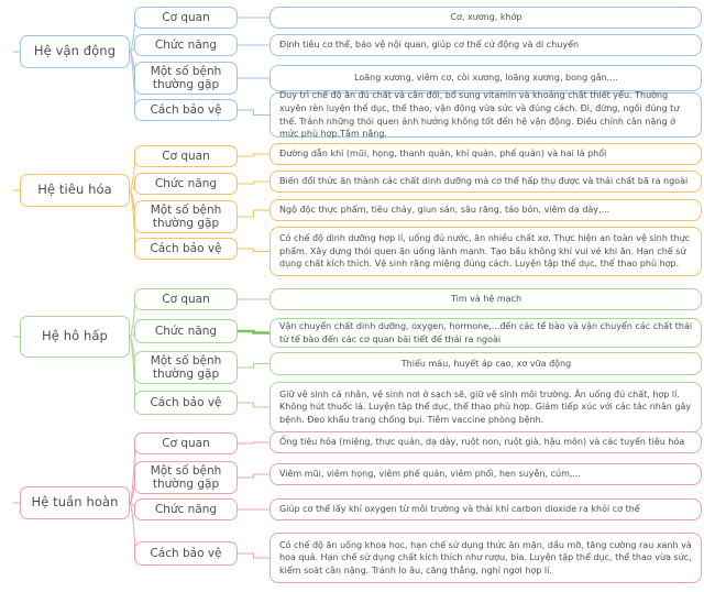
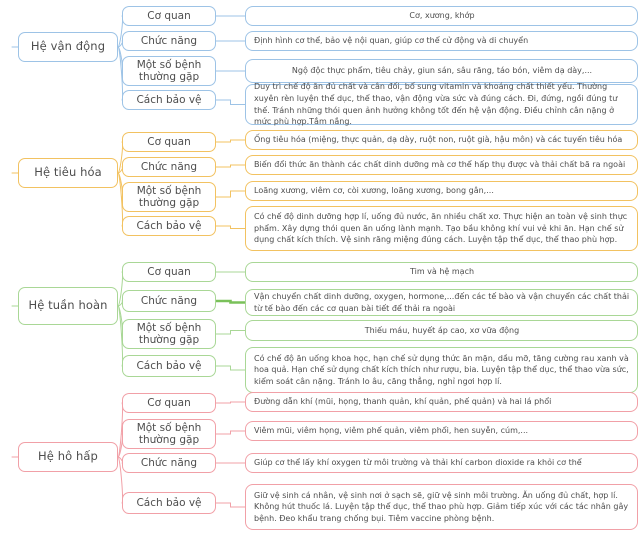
  Hệ vận động
  Cơ quan
  Cơ, xương, khớp
  Chức năng
- Định tiêu cơ thể, bảo vệ nội quan, giúp cơ thể cử động và di chuyển
+ Định hình cơ thể, bảo vệ nội quan, giúp cơ thể cử động và di chuyển
  Một số bệnh thường gặp
- Loãng xương, viêm cơ, còi xương, loãng xương, bong gân,...
+ Ngộ độc thực phẩm, tiêu chảy, giun sán, sâu răng, táo bón, viêm dạ dày,...
  Cách bảo vệ
  Duy trì chế độ ăn đủ chất và cân đối, bổ sung vitamin và khoáng chất thiết yếu. Thường xuyên rèn luyện thể dục, thể thao, vận động vừa sức và đúng cách. Đi, đứng, ngồi đúng tư thế. Tránh những thói quen ảnh hưởng không tốt đến hệ vận động. Điều chỉnh cân nặng ở mức phù hợp.Tắm nắng.
  Hệ tiêu hóa
  Cơ quan
- Đường dẫn khí (mũi, họng, thanh quản, khí quản, phế quản) và hai lá phổi
+ Ống tiêu hóa (miệng, thực quản, dạ dày, ruột non, ruột già, hậu môn) và các tuyến tiêu hóa
  Chức năng
  Biến đổi thức ăn thành các chất dinh dưỡng mà cơ thể hấp thụ được và thải chất bã ra ngoài
  Một số bệnh thường gặp
- Ngộ độc thực phẩm, tiêu chảy, giun sán, sâu răng, táo bón, viêm dạ dày,...
+ Loãng xương, viêm cơ, còi xương, loãng xương, bong gân,...
  Cách bảo vệ
  Có chế độ dinh dưỡng hợp lí, uống đủ nước, ăn nhiều chất xơ. Thực hiện an toàn vệ sinh thực phẩm. Xây dựng thói quen ăn uống lành mạnh. Tạo bầu không khí vui vẻ khi ăn. Hạn chế sử dụng chất kích thích. Vệ sinh răng miệng đúng cách. Luyện tập thể dục, thể thao phù hợp.
- Hệ hô hấp
+ Hệ tuần hoàn
  Cơ quan
  Tim và hệ mạch
  Chức năng
  Vận chuyển chất dinh dưỡng, oxygen, hormone,...đến các tế bào và vận chuyển các chất thải từ tế bào đến các cơ quan bài tiết để thải ra ngoài
  Một số bệnh thường gặp
  Thiếu máu, huyết áp cao, xơ vữa động
  Cách bảo vệ
- Giữ vệ sinh cá nhân, vệ sinh nơi ở sạch sẽ, giữ vệ sinh môi trường. Ăn uống đủ chất, hợp lí. Không hút thuốc lá. Luyện tập thể dục, thể thao phù hợp. Giảm tiếp xúc với các tác nhân gây bệnh. Đeo khẩu trang chống bụi. Tiêm vaccine phòng bệnh.
+ Có chế độ ăn uống khoa học, hạn chế sử dụng thức ăn mặn, dầu mỡ, tăng cường rau xanh và hoa quả. Hạn chế sử dụng chất kích thích như rượu, bia. Luyện tập thể dục, thể thao vừa sức, kiểm soát cân nặng. Tránh lo âu, căng thẳng, nghỉ ngơi hợp lí.
- Hệ tuần hoàn
+ Hệ hô hấp
  Cơ quan
- Ống tiêu hóa (miệng, thực quản, dạ dày, ruột non, ruột già, hậu môn) và các tuyến tiêu hóa
+ Đường dẫn khí (mũi, họng, thanh quản, khí quản, phế quản) và hai lá phổi
  Một số bệnh thường gặp
  Viêm mũi, viêm họng, viêm phế quản, viêm phổi, hen suyễn, cúm,...
  Chức năng
  Giúp cơ thể lấy khí oxygen từ môi trường và thải khí carbon dioxide ra khỏi cơ thể
  Cách bảo vệ
- Có chế độ ăn uống khoa học, hạn chế sử dụng thức ăn mặn, dầu mỡ, tăng cường rau xanh và hoa quả. Hạn chế sử dụng chất kích thích như rượu, bia. Luyện tập thể dục, thể thao vừa sức, kiểm soát cân nặng. Tránh lo âu, căng thẳng, nghỉ ngơi hợp lí.
+ Giữ vệ sinh cá nhân, vệ sinh nơi ở sạch sẽ, giữ vệ sinh môi trường. Ăn uống đủ chất, hợp lí. Không hút thuốc lá. Luyện tập thể dục, thể thao phù hợp. Giảm tiếp xúc với các tác nhân gây bệnh. Đeo khẩu trang chống bụi. Tiêm vaccine phòng bệnh.
